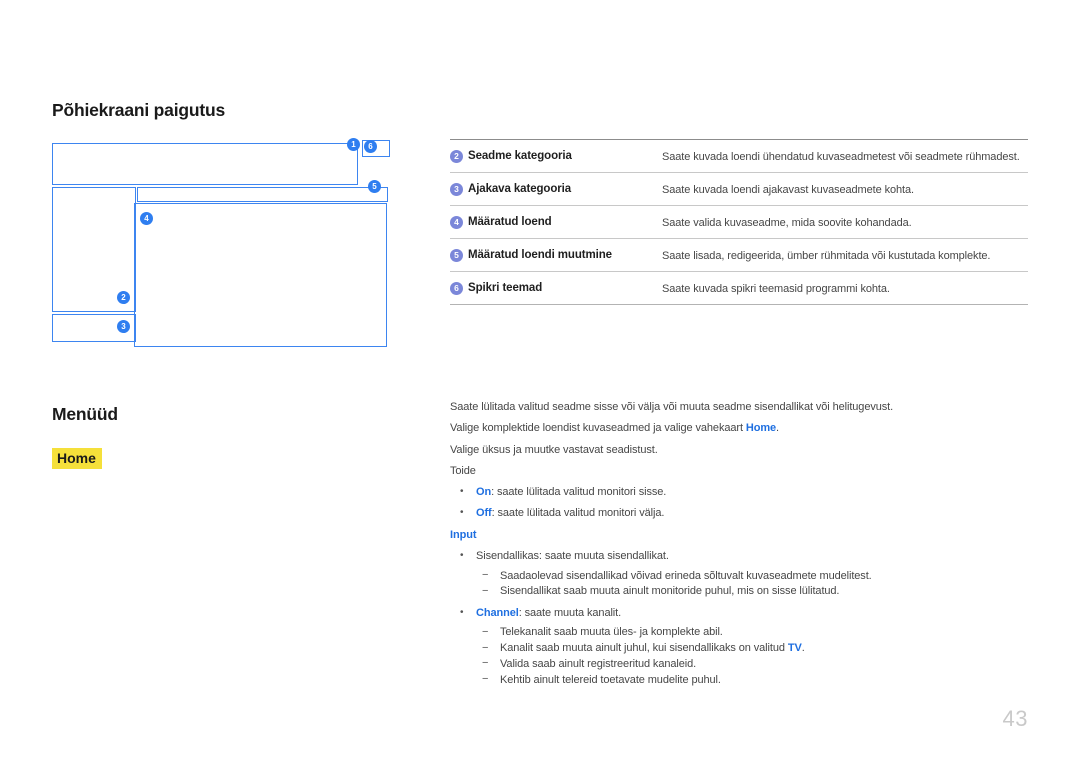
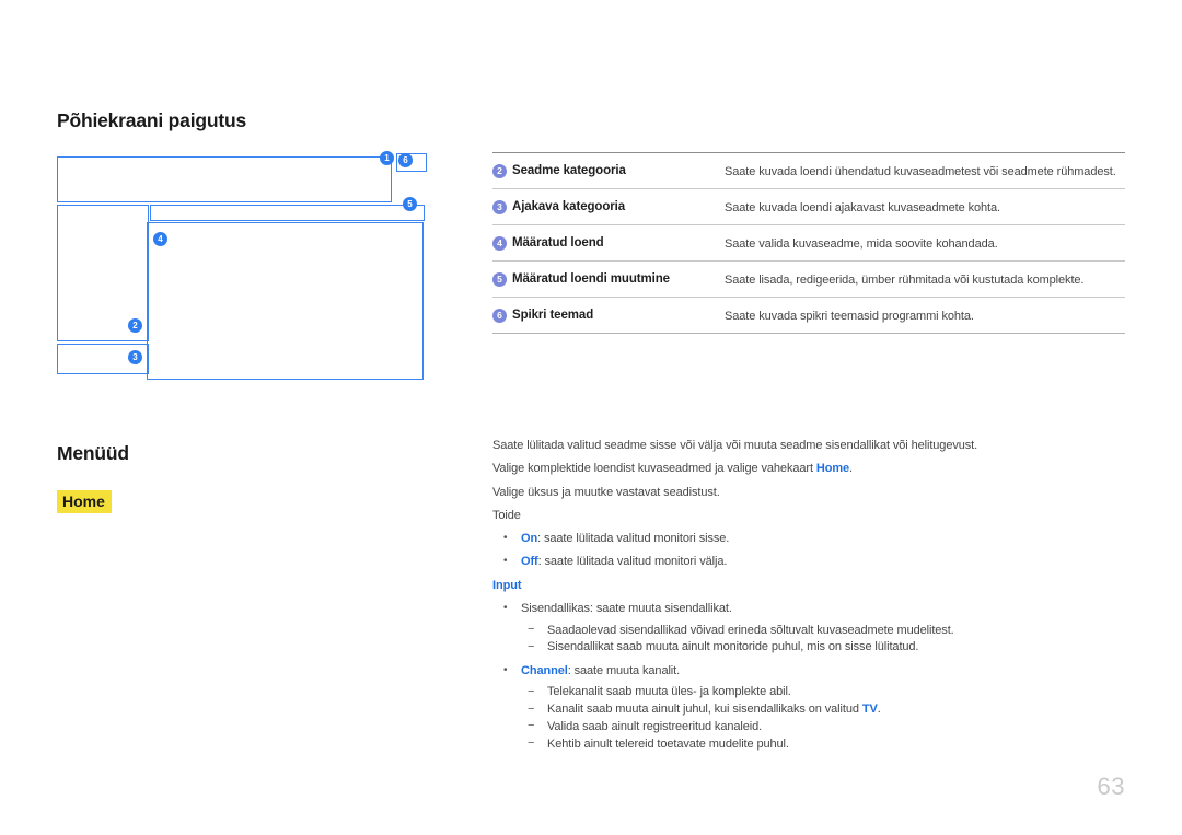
  Põhiekraani paigutus
  1
  2
  3
  4
  5
  6
  2 Seadme kategooria	Saate kuvada loendi ühendatud kuvaseadmetest või seadmete rühmadest.
  3 Ajakava kategooria	Saate kuvada loendi ajakavast kuvaseadmete kohta.
  4 Määratud loend	Saate valida kuvaseadme, mida soovite kohandada.
  5 Määratud loendi muutmine	Saate lisada, redigeerida, ümber rühmitada või kustutada komplekte.
  6 Spikri teemad	Saate kuvada spikri teemasid programmi kohta.
  Menüüd
  Home
  Saate lülitada valitud seadme sisse või välja või muuta seadme sisendallikat või helitugevust.
  Valige komplektide loendist kuvaseadmed ja valige vahekaart Home.
  Valige üksus ja muutke vastavat seadistust.
  Toide
  •
  On: saate lülitada valitud monitori sisse.
  •
  Off: saate lülitada valitud monitori välja.
  Input
  •
  Sisendallikas: saate muuta sisendallikat.
  −
  Saadaolevad sisendallikad võivad erineda sõltuvalt kuvaseadmete mudelitest.
  −
  Sisendallikat saab muuta ainult monitoride puhul, mis on sisse lülitatud.
  •
  Channel: saate muuta kanalit.
  −
  Telekanalit saab muuta üles- ja komplekte abil.
  −
  Kanalit saab muuta ainult juhul, kui sisendallikaks on valitud TV.
  −
  Valida saab ainult registreeritud kanaleid.
  −
  Kehtib ainult telereid toetavate mudelite puhul.
- 43
+ 63
